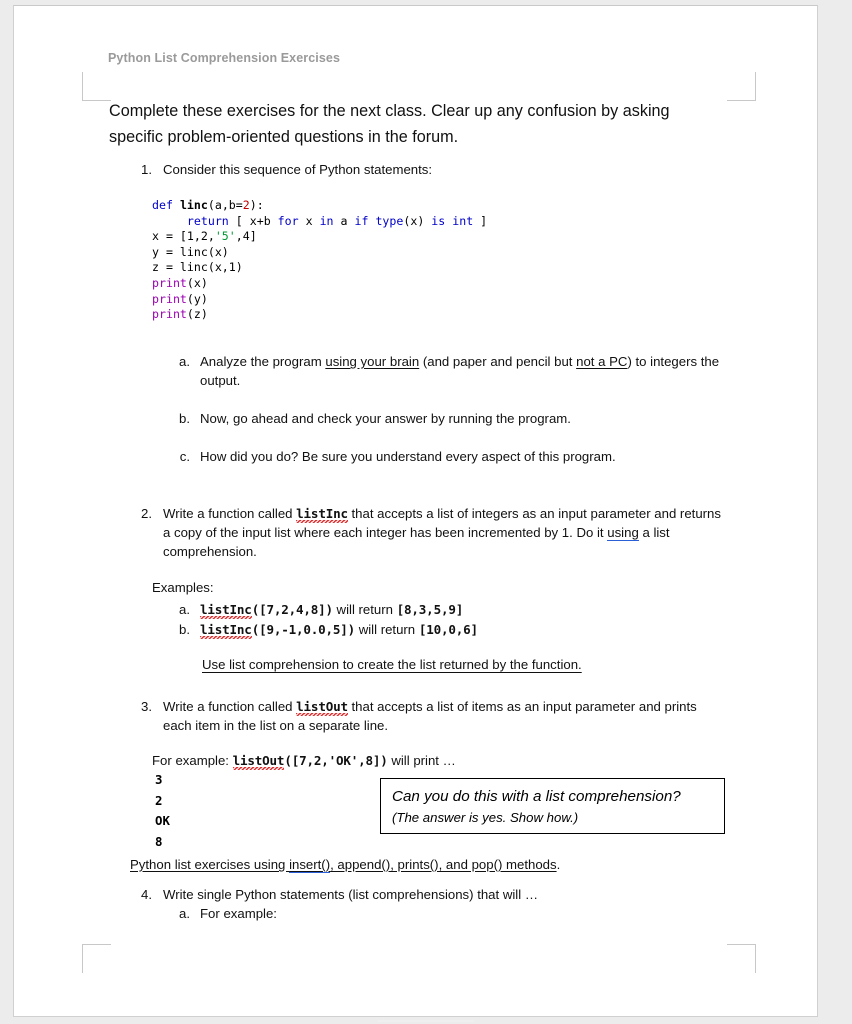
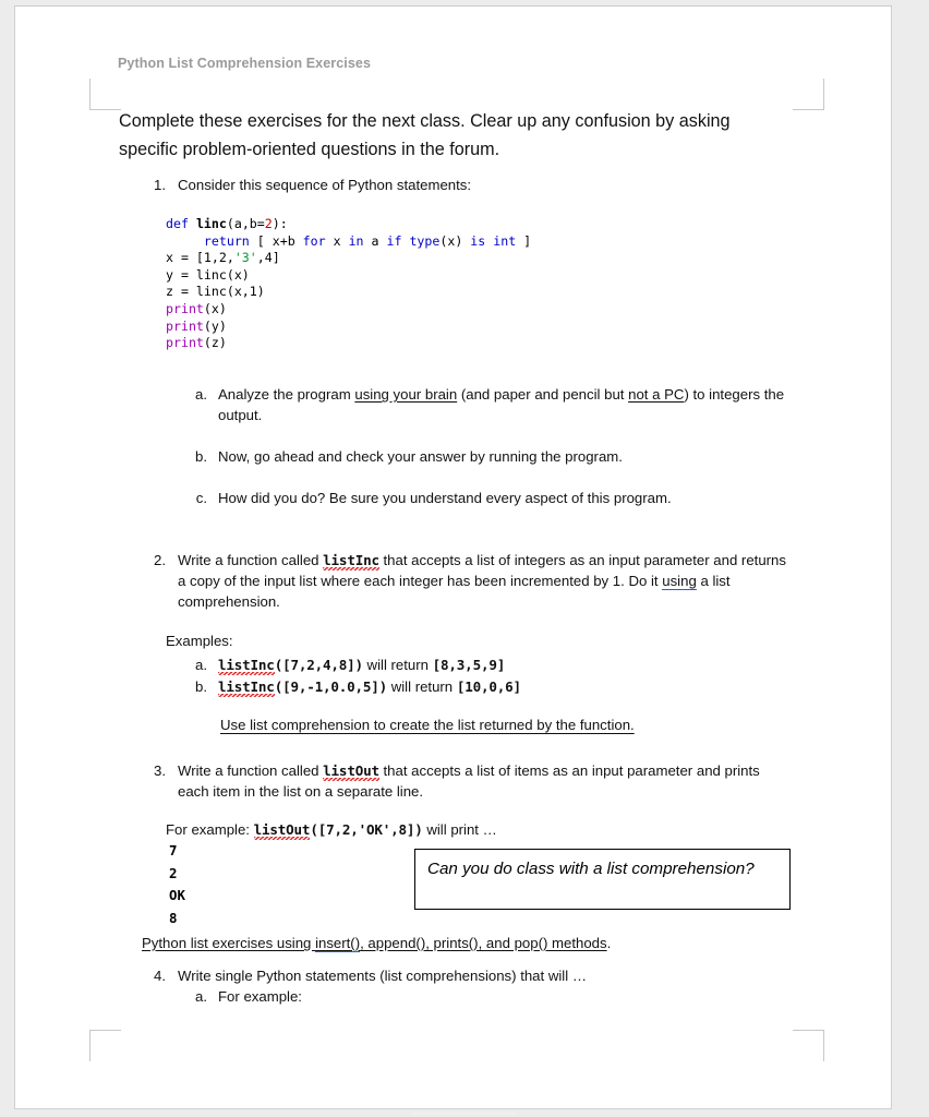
  Python List Comprehension Exercises
  Complete these exercises for the next class. Clear up any confusion by asking specific problem-oriented questions in the forum.
  1.
  Consider this sequence of Python statements:
- def linc(a,b=2): return [ x+b for x in a if type(x) is int ] x = [1,2,'5',4] y = linc(x) z = linc(x,1) print(x) print(y) print(z)
+ def linc(a,b=2): return [ x+b for x in a if type(x) is int ] x = [1,2,'3',4] y = linc(x) z = linc(x,1) print(x) print(y) print(z)
  a.
  Analyze the program using your brain (and paper and pencil but not a PC) to integers the output.
  b.
  Now, go ahead and check your answer by running the program.
  c.
  How did you do? Be sure you understand every aspect of this program.
  2.
  Write a function called listInc that accepts a list of integers as an input parameter and returns a copy of the input list where each integer has been incremented by 1. Do it using a list comprehension.
  Examples:
  a.
  listInc([7,2,4,8]) will return [8,3,5,9]
  b.
  listInc([9,-1,0.0,5]) will return [10,0,6]
  Use list comprehension to create the list returned by the function.
  3.
  Write a function called listOut that accepts a list of items as an input parameter and prints each item in the list on a separate line.
  For example: listOut([7,2,'OK',8]) will print …
- 3
+ 7
  2
  OK
  8
- Can you do this with a list comprehension?
+ Can you do class with a list comprehension?
- (The answer is yes. Show how.)
  Python list exercises using insert(), append(), prints(), and pop() methods.
  4.
  Write single Python statements (list comprehensions) that will …
  a.
  For example:
